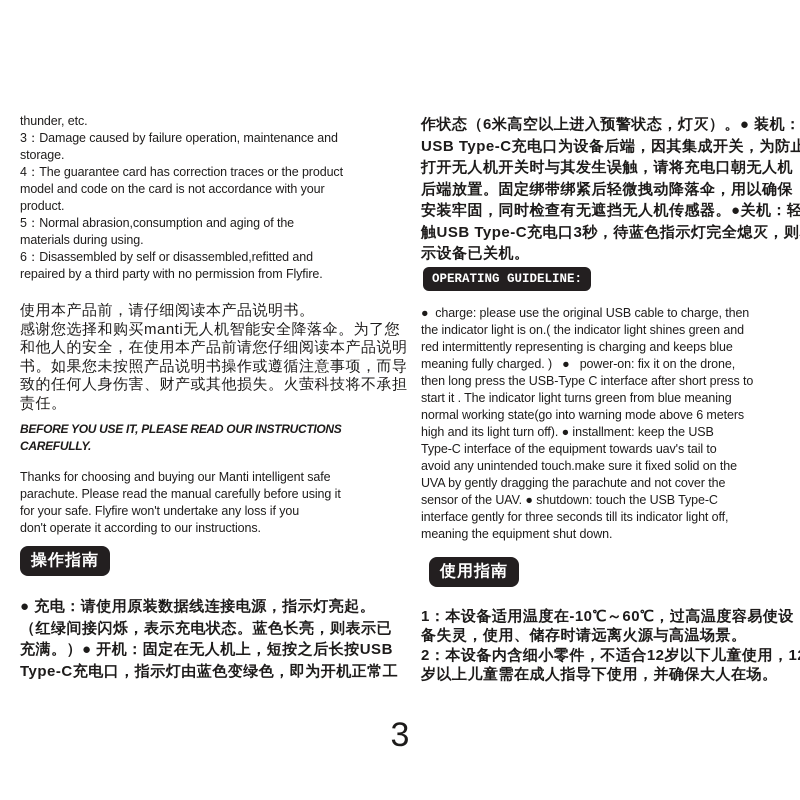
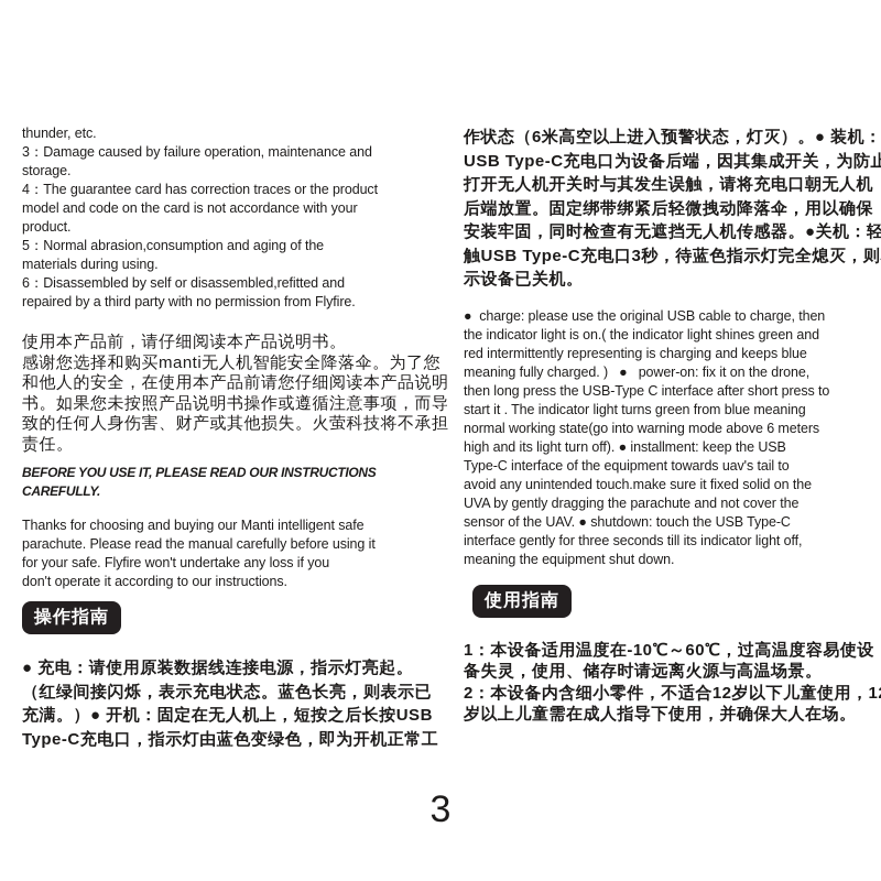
  thunder, etc.
  3：Damage caused by failure operation, maintenance and
  storage.
  4：The guarantee card has correction traces or the product
  model and code on the card is not accordance with your
  product.
  5：Normal abrasion,consumption and aging of the
  materials during using.
  6：Disassembled by self or disassembled,refitted and
  repaired by a third party with no permission from Flyfire.
  使用本产品前，请仔细阅读本产品说明书。
  感谢您选择和购买manti无人机智能安全降落伞。为了您
  和他人的安全，在使用本产品前请您仔细阅读本产品说明
  书。如果您未按照产品说明书操作或遵循注意事项，而导
  致的任何人身伤害、财产或其他损失。火萤科技将不承担
  责任。
  BEFORE YOU USE IT, PLEASE READ OUR INSTRUCTIONS
  CAREFULLY.
  Thanks for choosing and buying our Manti intelligent safe
  parachute. Please read the manual carefully before using it
  for your safe. Flyfire won't undertake any loss if you
  don't operate it according to our instructions.
  操作指南
  ● 充电：请使用原装数据线连接电源，指示灯亮起。
  （红绿间接闪烁，表示充电状态。蓝色长亮，则表示已
  充满。）● 开机：固定在无人机上，短按之后长按USB
  Type-C充电口，指示灯由蓝色变绿色，即为开机正常工
  作状态（6米高空以上进入预警状态，灯灭）。● 装机：
  USB Type-C充电口为设备后端，因其集成开关，为防止
  打开无人机开关时与其发生误触，请将充电口朝无人机
  后端放置。固定绑带绑紧后轻微拽动降落伞，用以确保
  安装牢固，同时检查有无遮挡无人机传感器。●关机：轻
  触USB Type-C充电口3秒，待蓝色指示灯完全熄灭，则
  示设备已关机。
- OPERATING GUIDELINE:
  ● charge: please use the original USB cable to charge, then
  the indicator light is on.( the indicator light shines green and
  red intermittently representing is charging and keeps blue
  meaning fully charged. ) ● power-on: fix it on the drone,
  then long press the USB-Type C interface after short press to
  start it . The indicator light turns green from blue meaning
  normal working state(go into warning mode above 6 meters
  high and its light turn off). ● installment: keep the USB
  Type-C interface of the equipment towards uav's tail to
  avoid any unintended touch.make sure it fixed solid on the
  UVA by gently dragging the parachute and not cover the
  sensor of the UAV. ● shutdown: touch the USB Type-C
  interface gently for three seconds till its indicator light off,
  meaning the equipment shut down.
  使用指南
  1：本设备适用温度在-10℃～60℃，过高温度容易使设
  备失灵，使用、储存时请远离火源与高温场景。
  2：本设备内含细小零件，不适合12岁以下儿童使用，1
  岁以上儿童需在成人指导下使用，并确保大人在场。
  3
